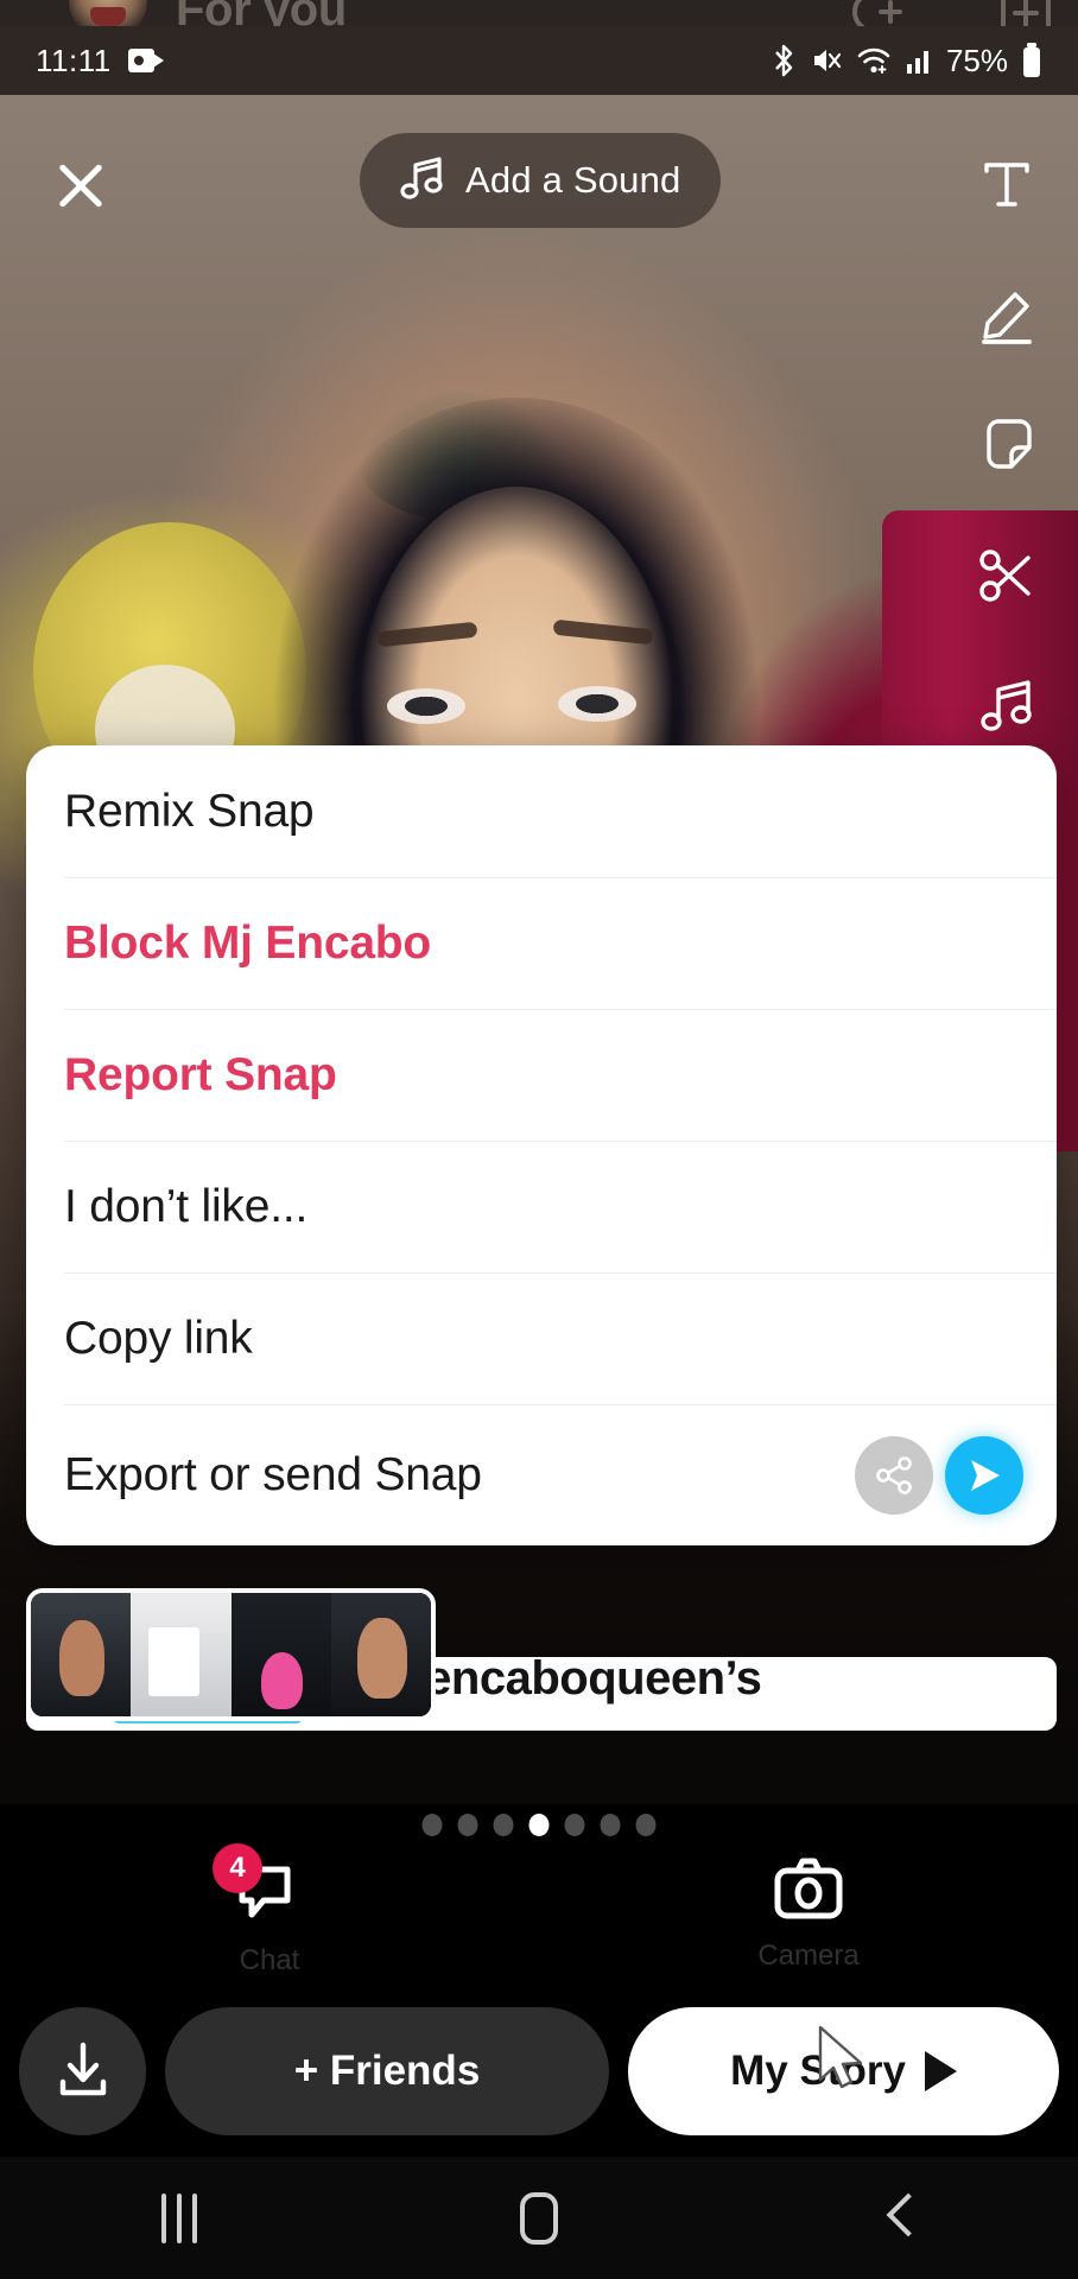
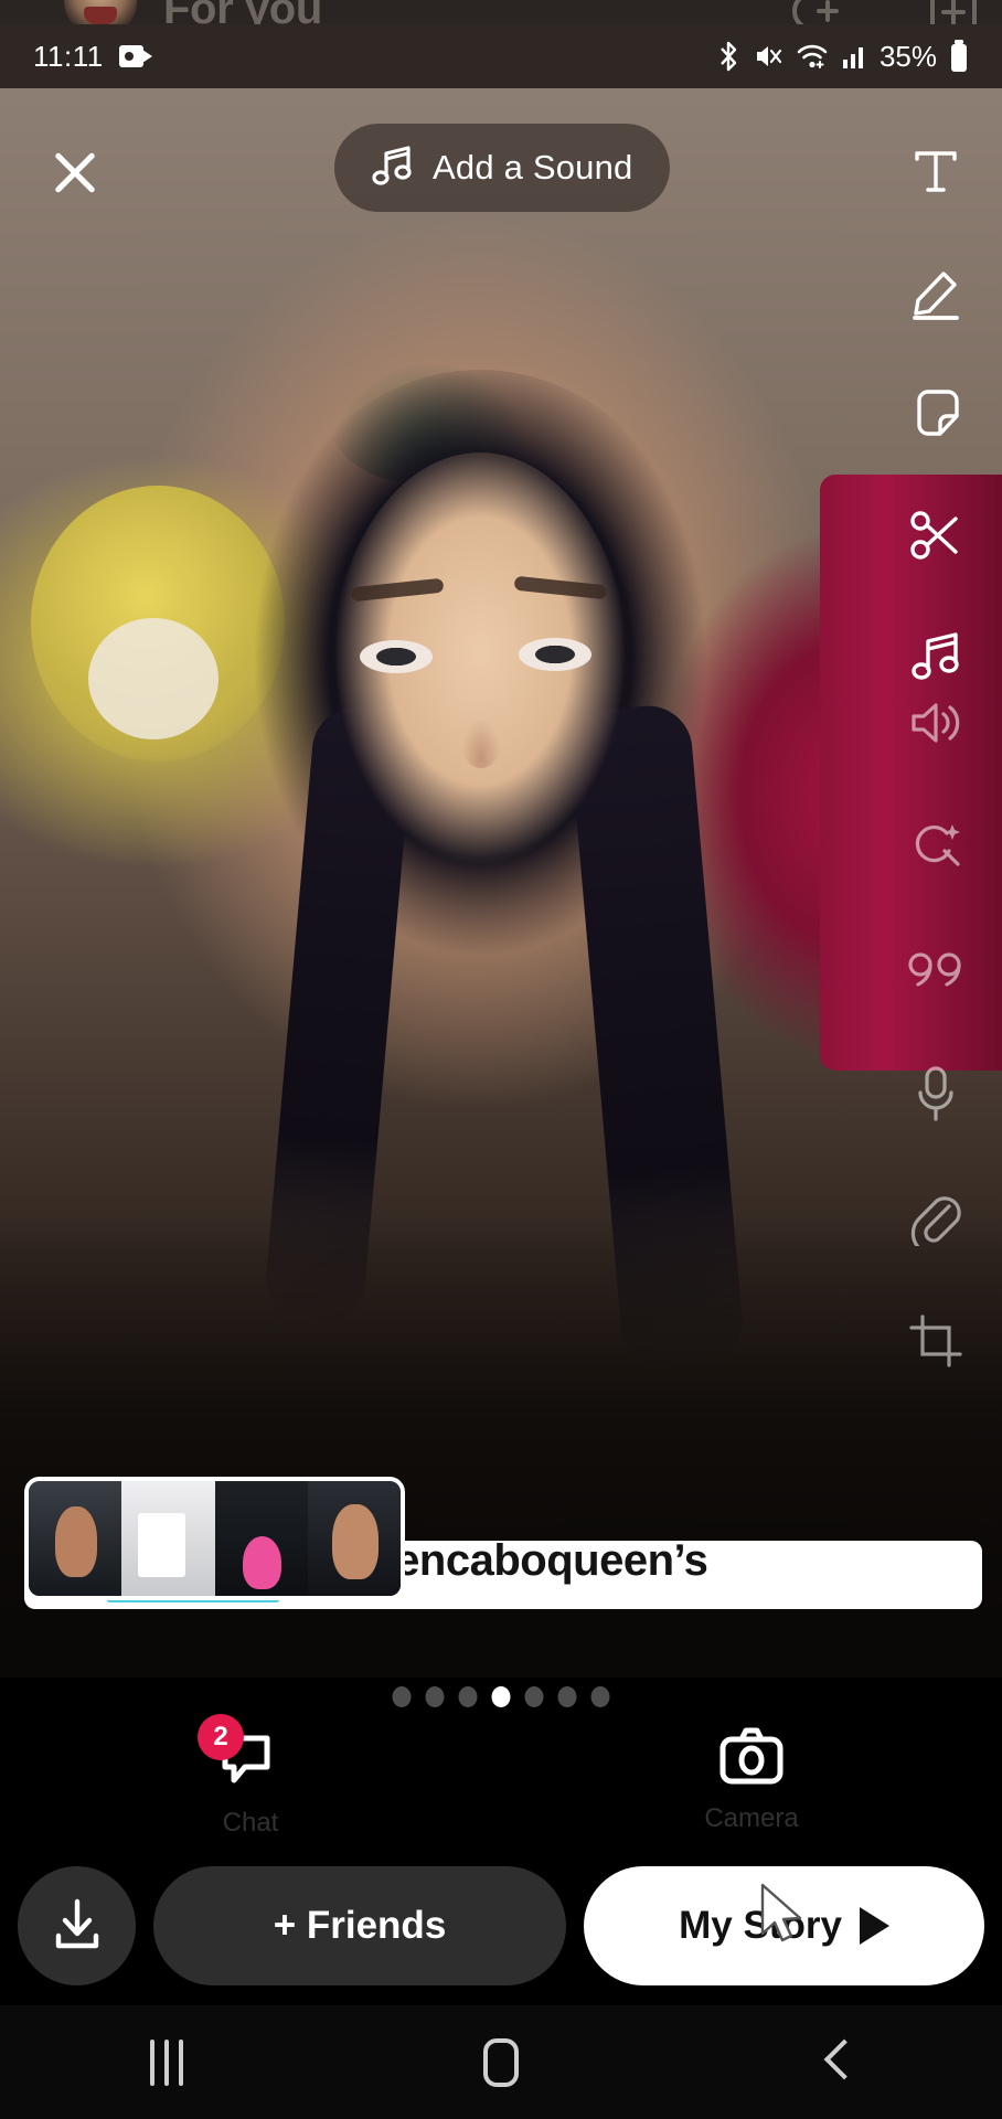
  For you
  11:11
- 75%
+ 35%
  Add a Sound
- Remix Snap
- Block Mj Encabo
- Report Snap
- I don’t like...
- Copy link
- Export or send Snap
  encaboqueen’s
- 4
+ 2
  Chat
  Camera
  + Friends
  My Sory
